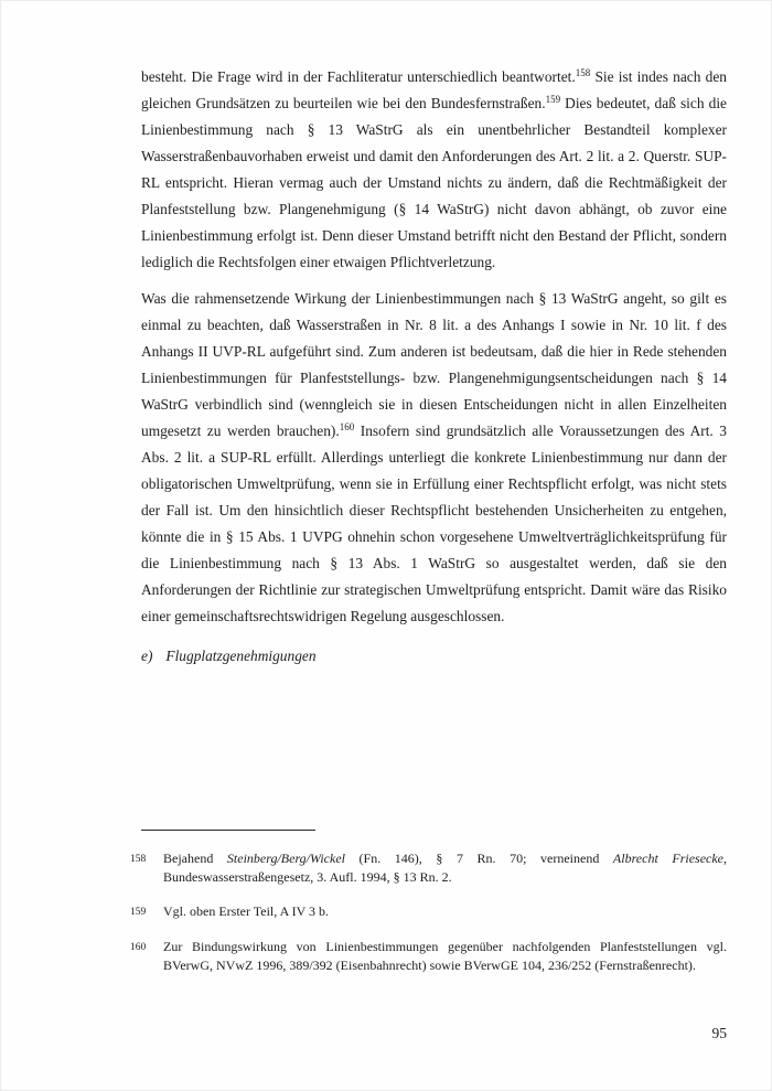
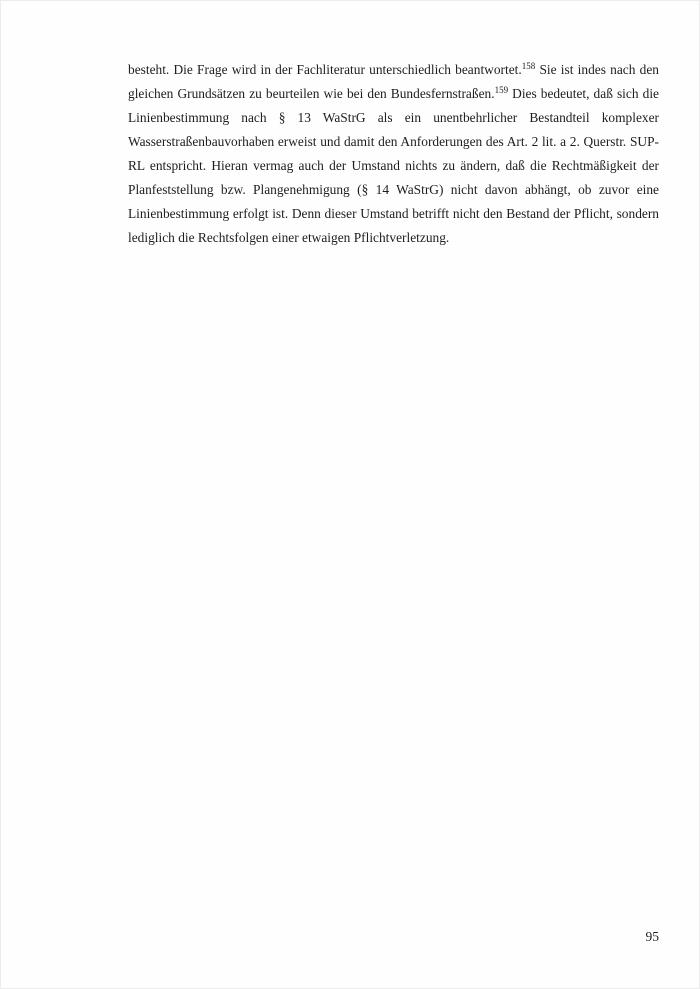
  besteht. Die Frage wird in der Fachliteratur unterschiedlich beantwortet.158 Sie ist indes nach den gleichen Grundsätzen zu beurteilen wie bei den Bundesfernstraßen.159 Dies bedeutet, daß sich die Linienbestimmung nach § 13 WaStrG als ein unentbehrlicher Bestandteil komplexer Wasserstraßenbauvorhaben erweist und damit den Anforderungen des Art. 2 lit. a 2. Querstr. SUP-RL entspricht. Hieran vermag auch der Umstand nichts zu ändern, daß die Rechtmäßigkeit der Planfeststellung bzw. Plangenehmigung (§ 14 WaStrG) nicht davon abhängt, ob zuvor eine Linienbestimmung erfolgt ist. Denn dieser Umstand betrifft nicht den Bestand der Pflicht, sondern lediglich die Rechtsfolgen einer etwaigen Pflichtverletzung.
- Was die rahmensetzende Wirkung der Linienbestimmungen nach § 13 WaStrG angeht, so gilt es einmal zu beachten, daß Wasserstraßen in Nr. 8 lit. a des Anhangs I sowie in Nr. 10 lit. f des Anhangs II UVP-RL aufgeführt sind. Zum anderen ist bedeutsam, daß die hier in Rede stehenden Linienbestimmungen für Planfeststellungs- bzw. Plangenehmigungsentscheidungen nach § 14 WaStrG verbindlich sind (wenngleich sie in diesen Entscheidungen nicht in allen Einzelheiten umgesetzt zu werden brauchen).160 Insofern sind grundsätzlich alle Voraussetzungen des Art. 3 Abs. 2 lit. a SUP-RL erfüllt. Allerdings unterliegt die konkrete Linienbestimmung nur dann der obligatorischen Umweltprüfung, wenn sie in Erfüllung einer Rechtspflicht erfolgt, was nicht stets der Fall ist. Um den hinsichtlich dieser Rechtspflicht bestehenden Unsicherheiten zu entgehen, könnte die in § 15 Abs. 1 UVPG ohnehin schon vorgesehene Umweltverträglichkeitsprüfung für die Linienbestimmung nach § 13 Abs. 1 WaStrG so ausgestaltet werden, daß sie den Anforderungen der Richtlinie zur strategischen Umweltprüfung entspricht. Damit wäre das Risiko einer gemeinschaftsrechtswidrigen Regelung ausgeschlossen.
- e) Flugplatzgenehmigungen
- 158
- Bejahend Steinberg/Berg/Wickel (Fn. 146), § 7 Rn. 70; verneinend Albrecht Friesecke, Bundeswasserstraßengesetz, 3. Aufl. 1994, § 13 Rn. 2.
- 159
- Vgl. oben Erster Teil, A IV 3 b.
- 160
- Zur Bindungswirkung von Linienbestimmungen gegenüber nachfolgenden Planfeststellungen vgl. BVerwG, NVwZ 1996, 389/392 (Eisenbahnrecht) sowie BVerwGE 104, 236/252 (Fernstraßenrecht).
  95
